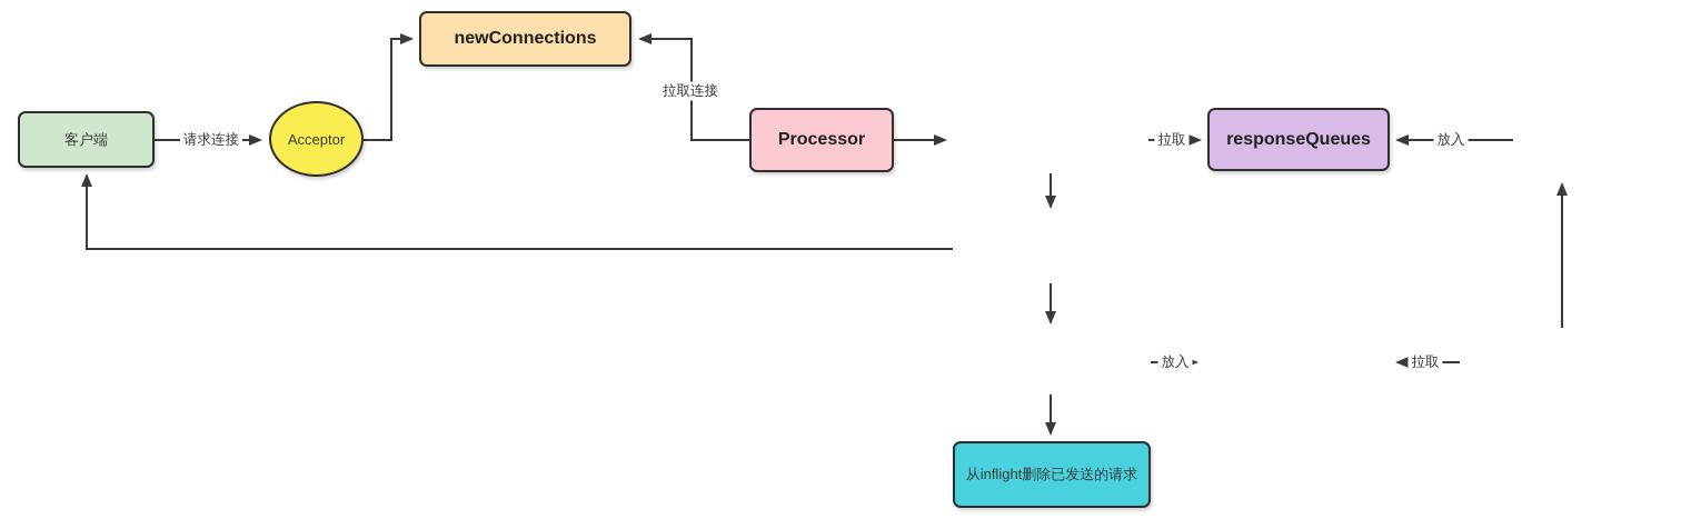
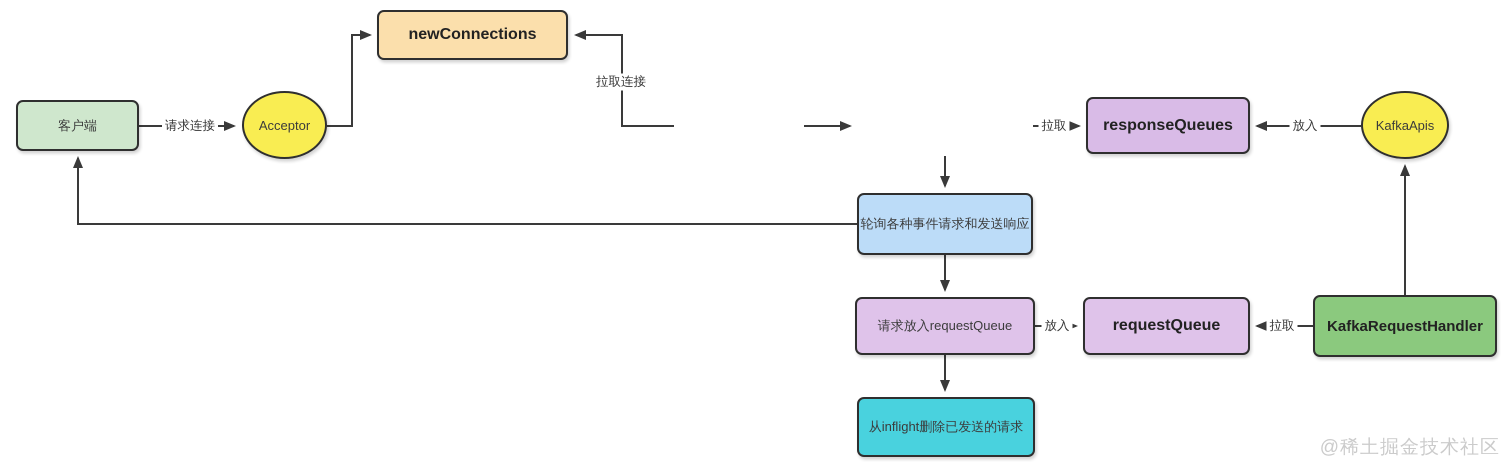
  客户端
  Acceptor
  newConnections
- Processor
  responseQueues
+ KafkaApis
+ 轮询各种事件请求和发送响应
+ 请求放入requestQueue
+ requestQueue
+ KafkaRequestHandler
  从inflight删除已发送的请求
  请求连接
  拉取连接
  拉取
  放入
  放入
  拉取
+ @稀土掘金技术社区
